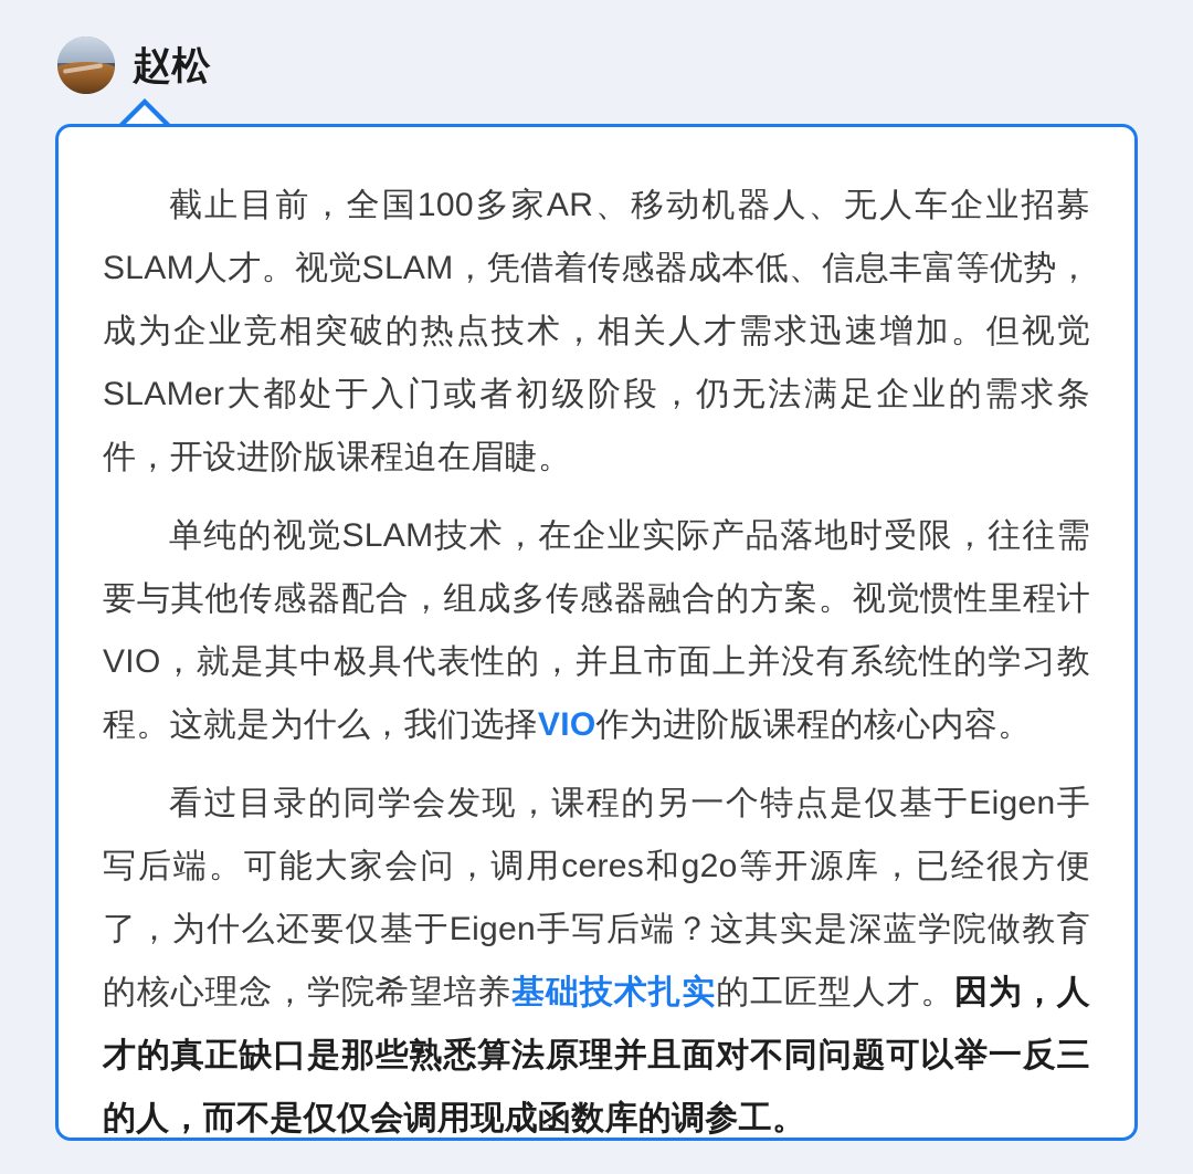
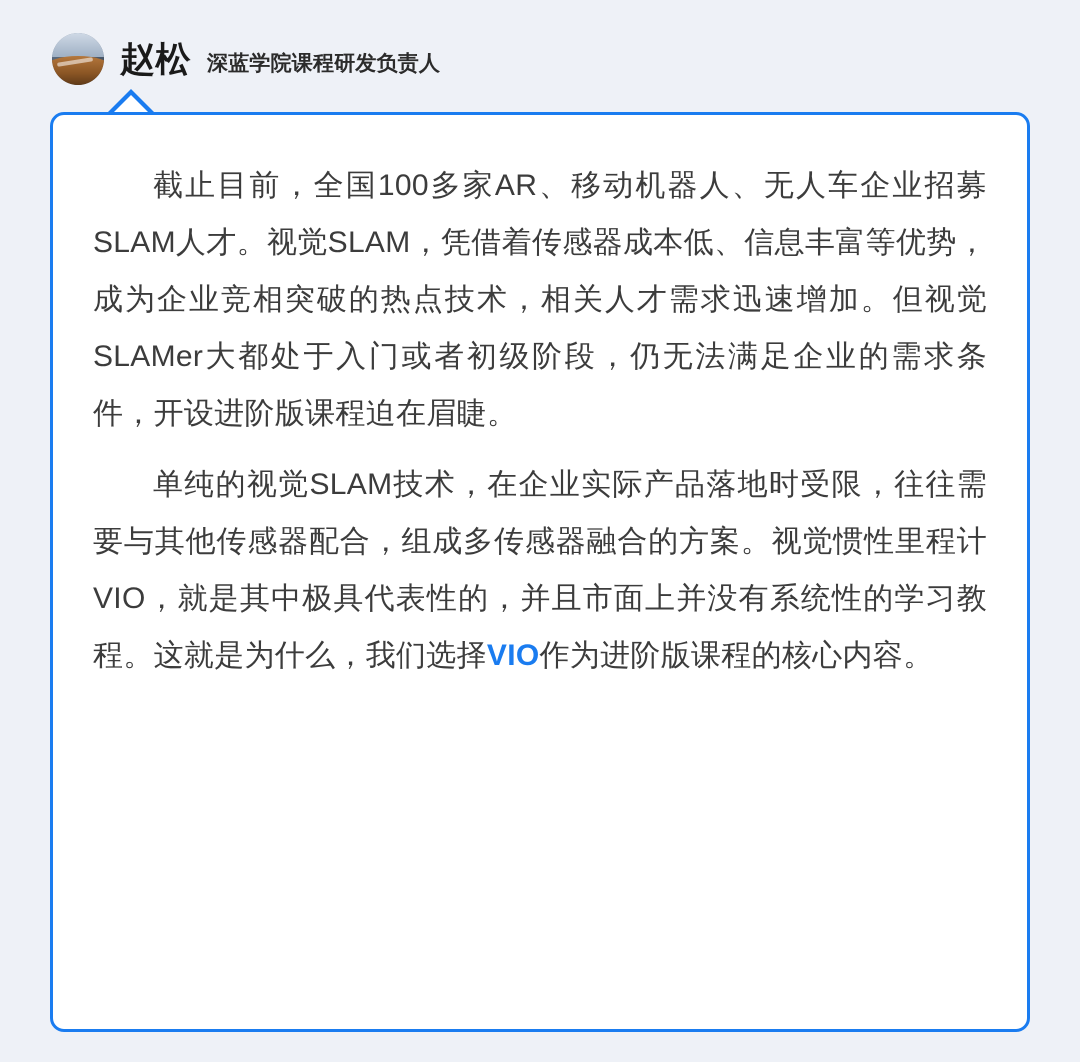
  赵松
+ 深蓝学院课程研发负责人
  截止目前，全国100多家AR、移动机器人、无人车企业招募SLAM人才。视觉SLAM，凭借着传感器成本低、信息丰富等优势，成为企业竞相突破的热点技术，相关人才需求迅速增加。但视觉SLAMer大都处于入门或者初级阶段，仍无法满足企业的需求条件，开设进阶版课程迫在眉睫。
  单纯的视觉SLAM技术，在企业实际产品落地时受限，往往需要与其他传感器配合，组成多传感器融合的方案。视觉惯性里程计VIO，就是其中极具代表性的，并且市面上并没有系统性的学习教程。这就是为什么，我们选择VIO作为进阶版课程的核心内容。
- 看过目录的同学会发现，课程的另一个特点是仅基于Eigen手写后端。可能大家会问，调用ceres和g2o等开源库，已经很方便了，为什么还要仅基于Eigen手写后端？这其实是深蓝学院做教育的核心理念，学院希望培养基础技术扎实的工匠型人才。因为，人才的真正缺口是那些熟悉算法原理并且面对不同问题可以举一反三的人，而不是仅仅会调用现成函数库的调参工。
